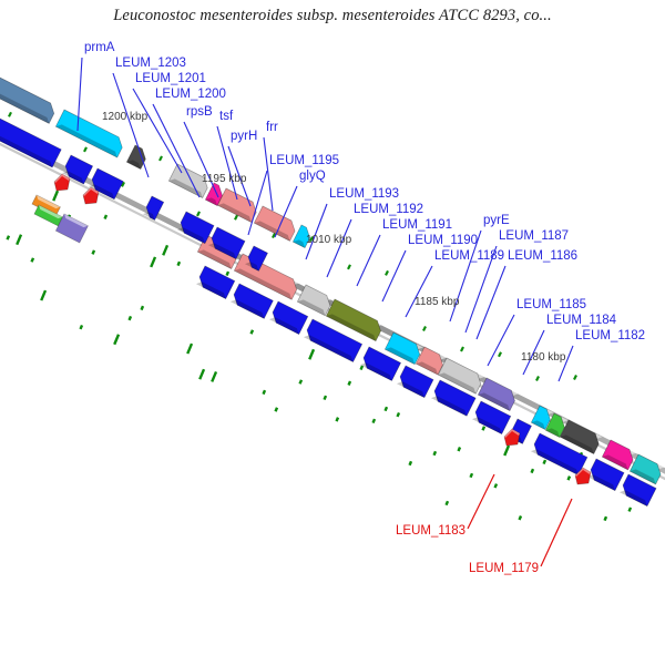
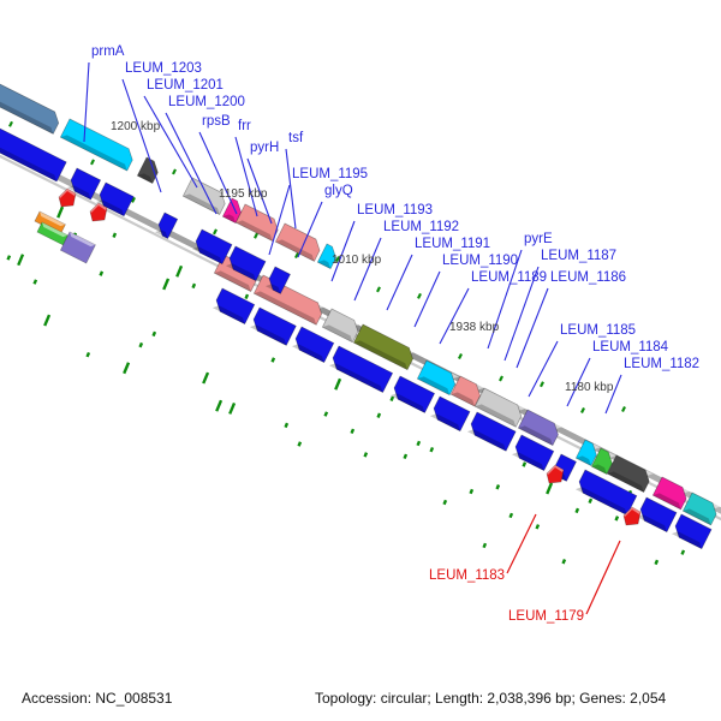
- Leuconostoc mesenteroides subsp. mesenteroides ATCC 8293, co...
  1200 kbp
  1195 kbp
  1010 kbp
- 1185 kbp
+ 1938 kbp
  1180 kbp
  prmA
  LEUM_1203
  LEUM_1201
  LEUM_1200
  rpsB
- tsf
+ frr
  pyrH
- frr
+ tsf
  LEUM_1195
  glyQ
  LEUM_1193
  LEUM_1192
  LEUM_1191
  LEUM_1190
  LEUM_1189
  pyrE
  LEUM_1187
  LEUM_1186
  LEUM_1185
  LEUM_1184
  LEUM_1182
  LEUM_1183
  LEUM_1179
+ Accession: NC_008531
+ Topology: circular; Length: 2,038,396 bp; Genes: 2,054
